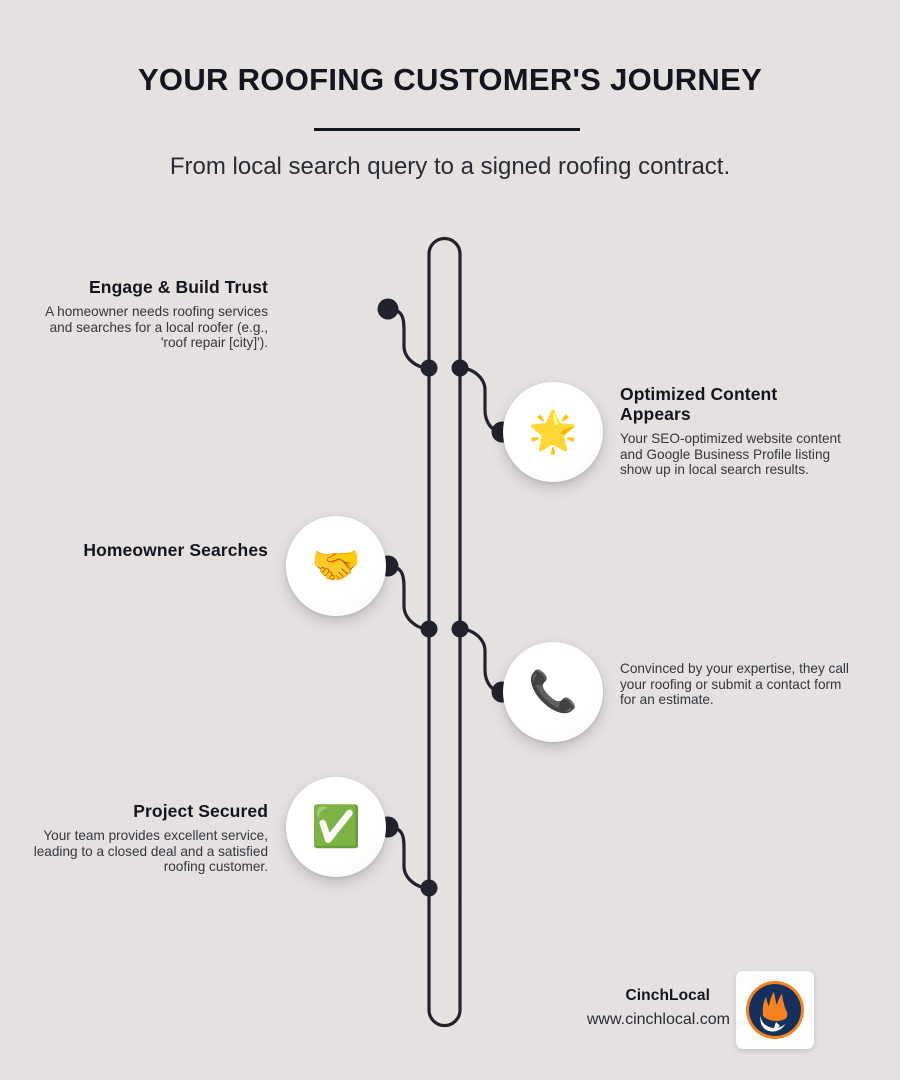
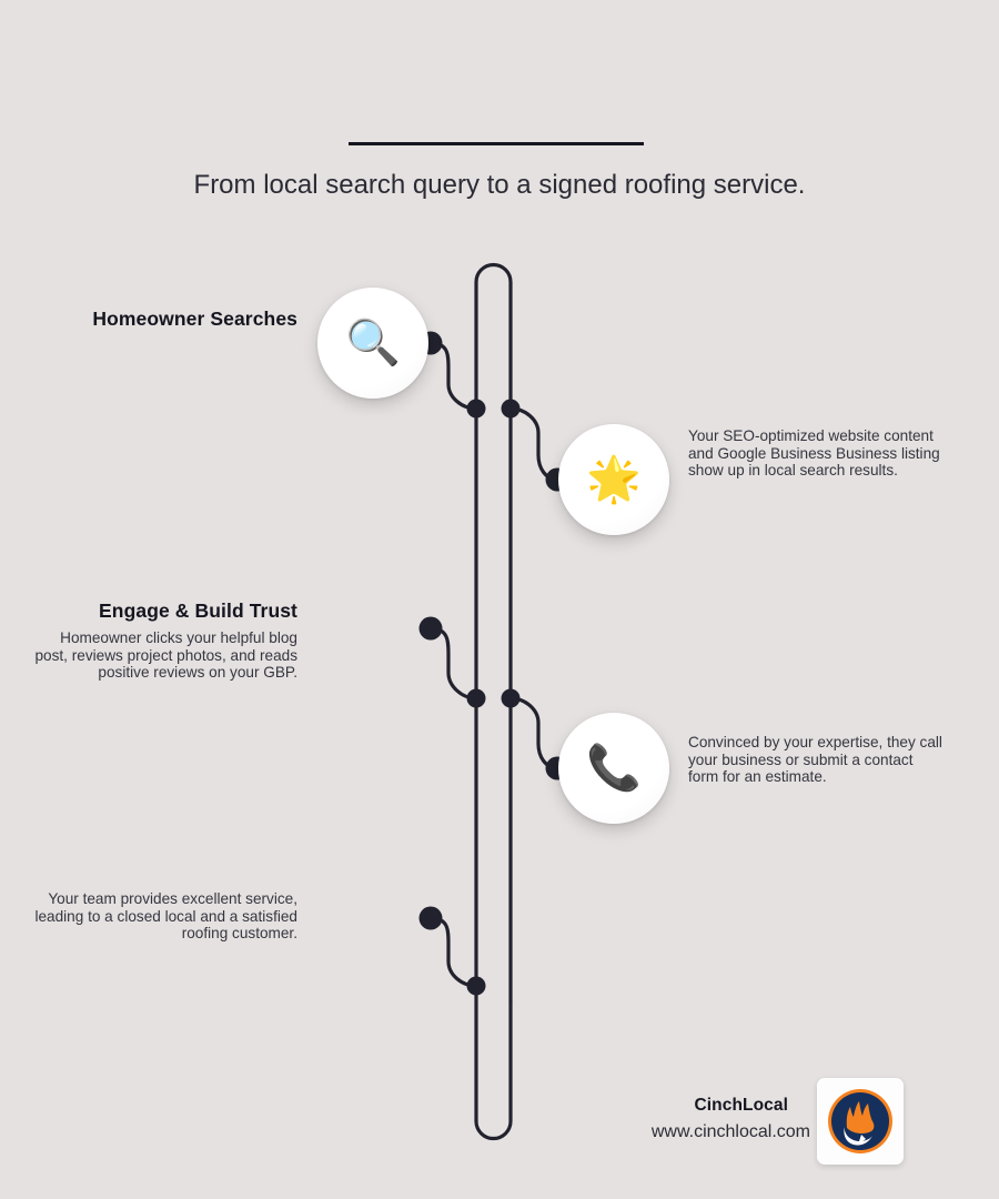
- YOUR ROOFING CUSTOMER'S JOURNEY
- From local search query to a signed roofing contract.
+ From local search query to a signed roofing service.
+ 🔍
  🌟
- 🤝
  📞
- ✅
- Engage & Build Trust
+ Homeowner Searches
- A homeowner needs roofing services and searches for a local roofer (e.g., 'roof repair [city]').
- Optimized Content Appears
- Your SEO-optimized website content and Google Business Profile listing show up in local search results.
+ Your SEO-optimized website content and Google Business Business listing show up in local search results.
- Homeowner Searches
+ Engage & Build Trust
+ Homeowner clicks your helpful blog post, reviews project photos, and reads positive reviews on your GBP.
- Convinced by your expertise, they call your roofing or submit a contact form for an estimate.
+ Convinced by your expertise, they call your business or submit a contact form for an estimate.
- Project Secured
- Your team provides excellent service, leading to a closed deal and a satisfied roofing customer.
+ Your team provides excellent service, leading to a closed local and a satisfied roofing customer.
  CinchLocal
  www.cinchlocal.com
